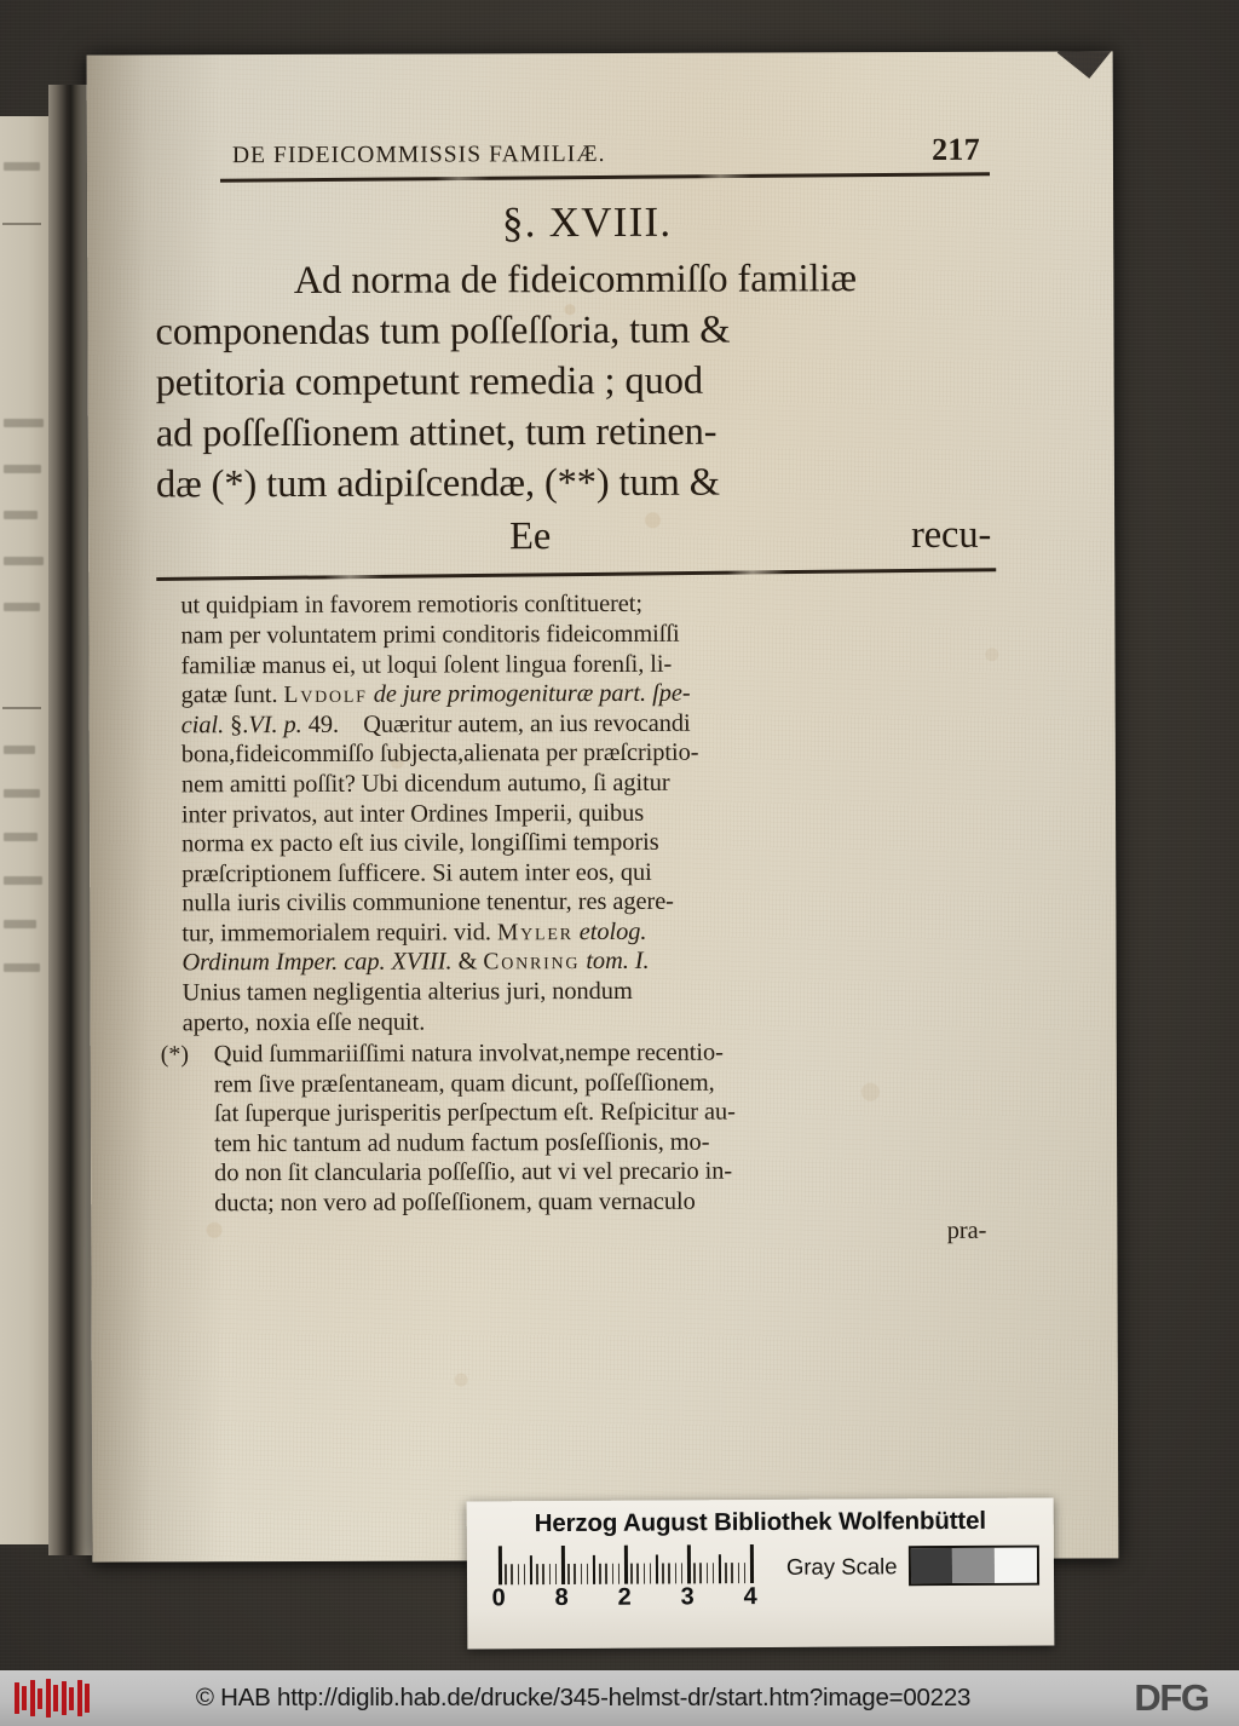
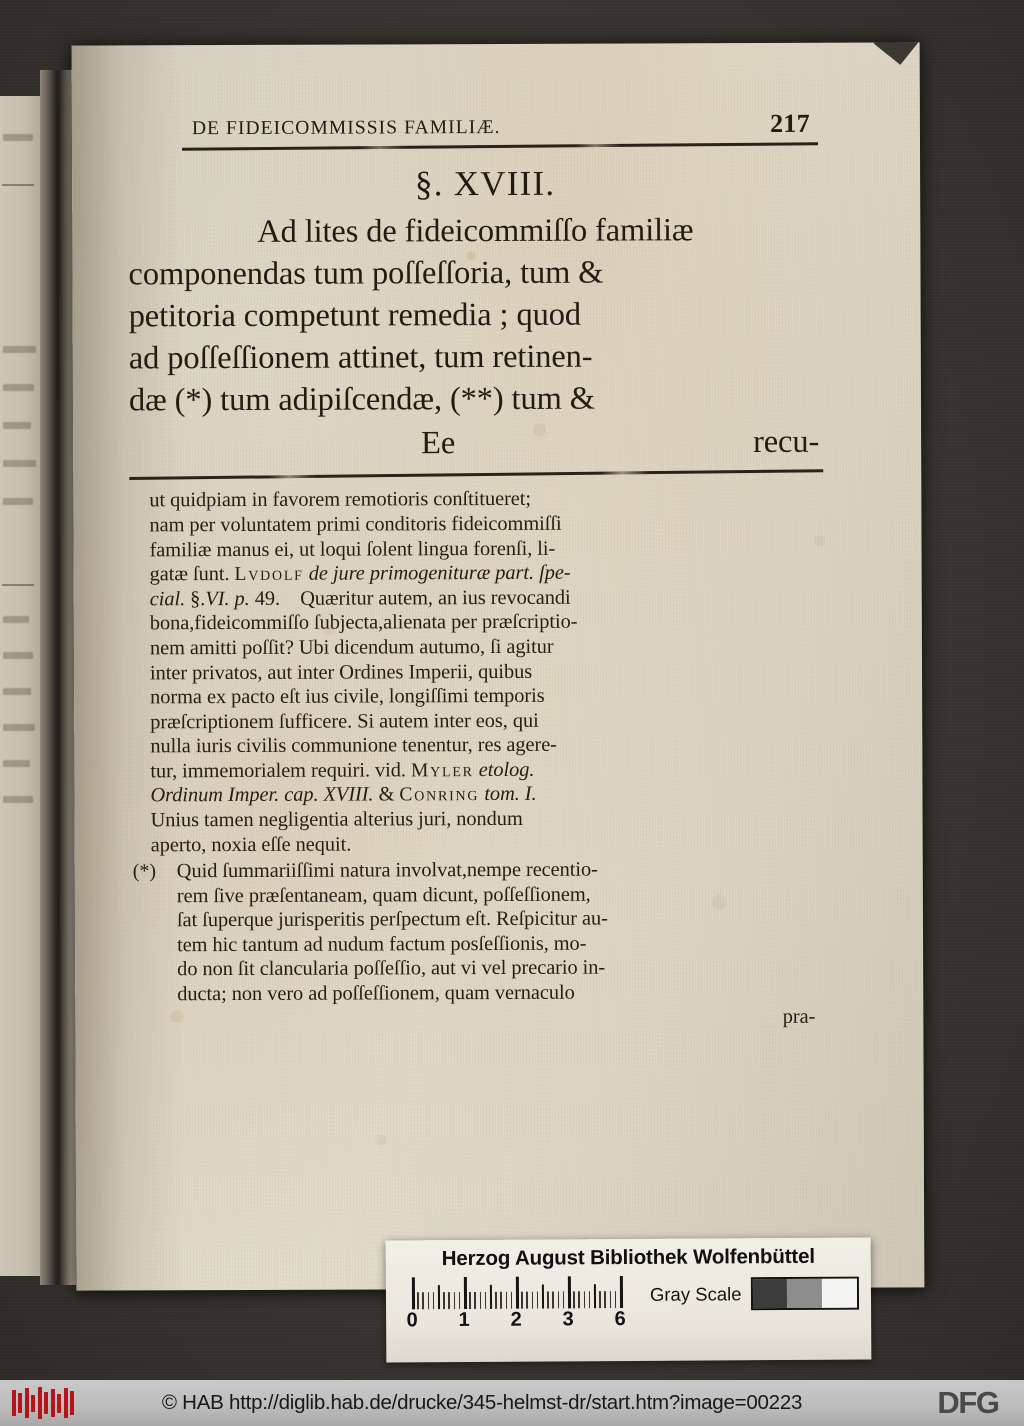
  DE FIDEICOMMISSIS FAMILIÆ.
  217
  §. XVIII.
- Ad norma de fideicommiſſo familiæ
+ Ad lites de fideicommiſſo familiæ
  componendas tum poſſeſſoria, tum &
  petitoria competunt remedia ; quod
  ad poſſeſſionem attinet, tum retinen-
  dæ (*) tum adipiſcendæ, (**) tum &
  Ee
  recu-
  ut quidpiam in favorem remotioris conſtitueret;
  nam per voluntatem primi conditoris fideicommiſſi
  familiæ manus ei, ut loqui ſolent lingua forenſi, li-
  gatæ ſunt. Lvdolf de jure primogenituræ part. ſpe-
  cial. §.VI. p. 49. Quæritur autem, an ius revocandi
  bona,fideicommiſſo ſubjecta,alienata per præſcriptio-
  nem amitti poſſit? Ubi dicendum autumo, ſi agitur
  inter privatos, aut inter Ordines Imperii, quibus
  norma ex pacto eſt ius civile, longiſſimi temporis
  præſcriptionem ſufficere. Si autem inter eos, qui
  nulla iuris civilis communione tenentur, res agere-
  tur, immemorialem requiri. vid. Myler etolog.
  Ordinum Imper. cap. XVIII. & Conring tom. I.
  Unius tamen negligentia alterius juri, nondum
  aperto, noxia eſſe nequit.
  (*)
  Quid ſummariiſſimi natura involvat,nempe recentio-
  rem ſive præſentaneam, quam dicunt, poſſeſſionem,
  ſat ſuperque jurisperitis perſpectum eſt. Reſpicitur au-
  tem hic tantum ad nudum factum posſeſſionis, mo-
  do non ſit clancularia poſſeſſio, aut vi vel precario in-
  ducta; non vero ad poſſeſſionem, quam vernaculo
  pra-
  Herzog August Bibliothek Wolfenbüttel
  0
- 8
+ 1
  2
  3
- 4
+ 6
  Gray Scale
  © HAB http://diglib.hab.de/drucke/345-helmst-dr/start.htm?image=00223
  DFG
